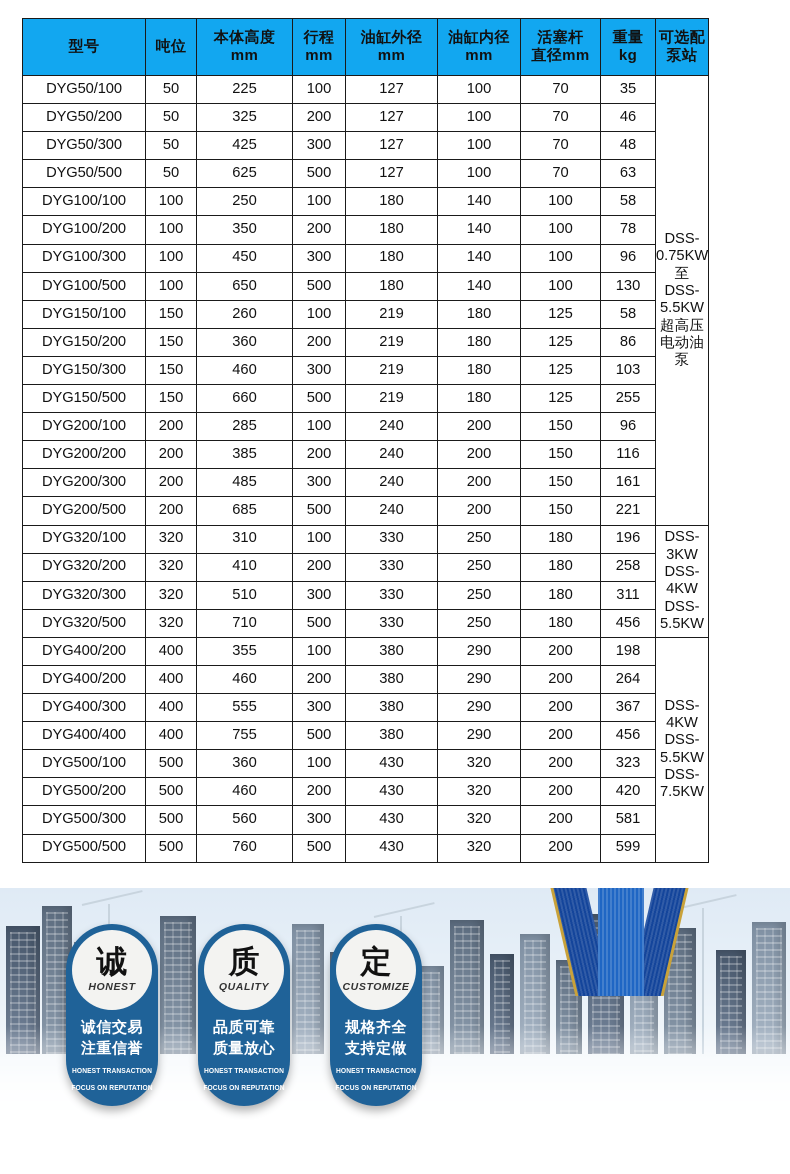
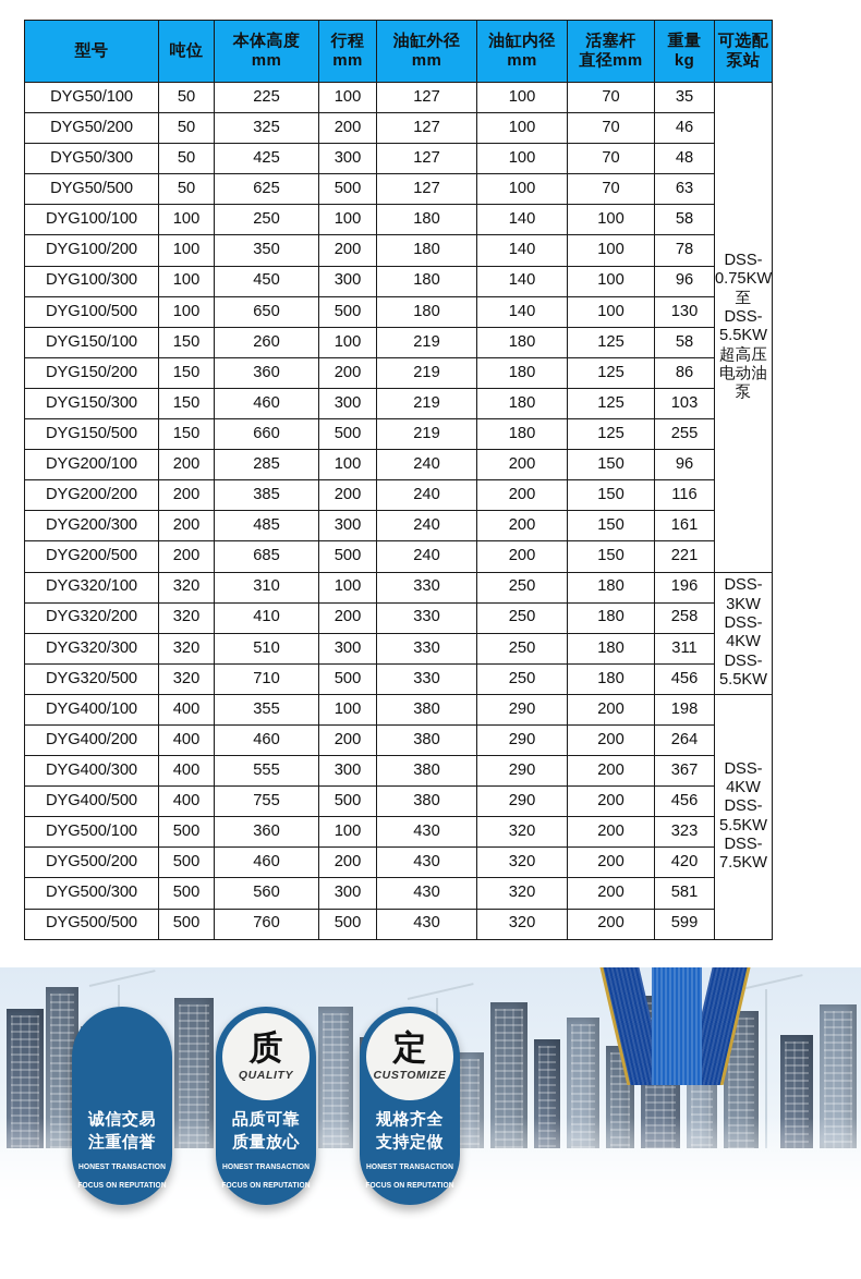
  型号	吨位	本体高度 mm	行程 mm	油缸外径 mm	油缸内径 mm	活塞杆 直径mm	重量 kg	可选配 泵站
  DYG50/100	50	225	100	127	100	70	35	DSS-0.75KW至DSS-5.5KW超高压电动油泵
  DYG50/200	50	325	200	127	100	70	46
  DYG50/300	50	425	300	127	100	70	48
  DYG50/500	50	625	500	127	100	70	63
  DYG100/100	100	250	100	180	140	100	58
  DYG100/200	100	350	200	180	140	100	78
  DYG100/300	100	450	300	180	140	100	96
  DYG100/500	100	650	500	180	140	100	130
  DYG150/100	150	260	100	219	180	125	58
  DYG150/200	150	360	200	219	180	125	86
  DYG150/300	150	460	300	219	180	125	103
  DYG150/500	150	660	500	219	180	125	255
  DYG200/100	200	285	100	240	200	150	96
  DYG200/200	200	385	200	240	200	150	116
  DYG200/300	200	485	300	240	200	150	161
  DYG200/500	200	685	500	240	200	150	221
  DYG320/100	320	310	100	330	250	180	196	DSS-3KWDSS-4KWDSS-5.5KW
  DYG320/200	320	410	200	330	250	180	258
  DYG320/300	320	510	300	330	250	180	311
  DYG320/500	320	710	500	330	250	180	456
- DYG400/200	400	355	100	380	290	200	198	DSS-4KWDSS-5.5KWDSS-7.5KW
+ DYG400/100	400	355	100	380	290	200	198	DSS-4KWDSS-5.5KWDSS-7.5KW
  DYG400/200	400	460	200	380	290	200	264
  DYG400/300	400	555	300	380	290	200	367
- DYG400/400	400	755	500	380	290	200	456
+ DYG400/500	400	755	500	380	290	200	456
  DYG500/100	500	360	100	430	320	200	323
  DYG500/200	500	460	200	430	320	200	420
  DYG500/300	500	560	300	430	320	200	581
  DYG500/500	500	760	500	430	320	200	599
- 诚
- HONEST
  诚信交易
  注重信誉
  HONEST TRANSACTION
  FOCUS ON REPUTATION
  质
  QUALITY
  品质可靠
  质量放心
  HONEST TRANSACTION
  FOCUS ON REPUTATION
  定
  CUSTOMIZE
  规格齐全
  支持定做
  HONEST TRANSACTION
  FOCUS ON REPUTATION
